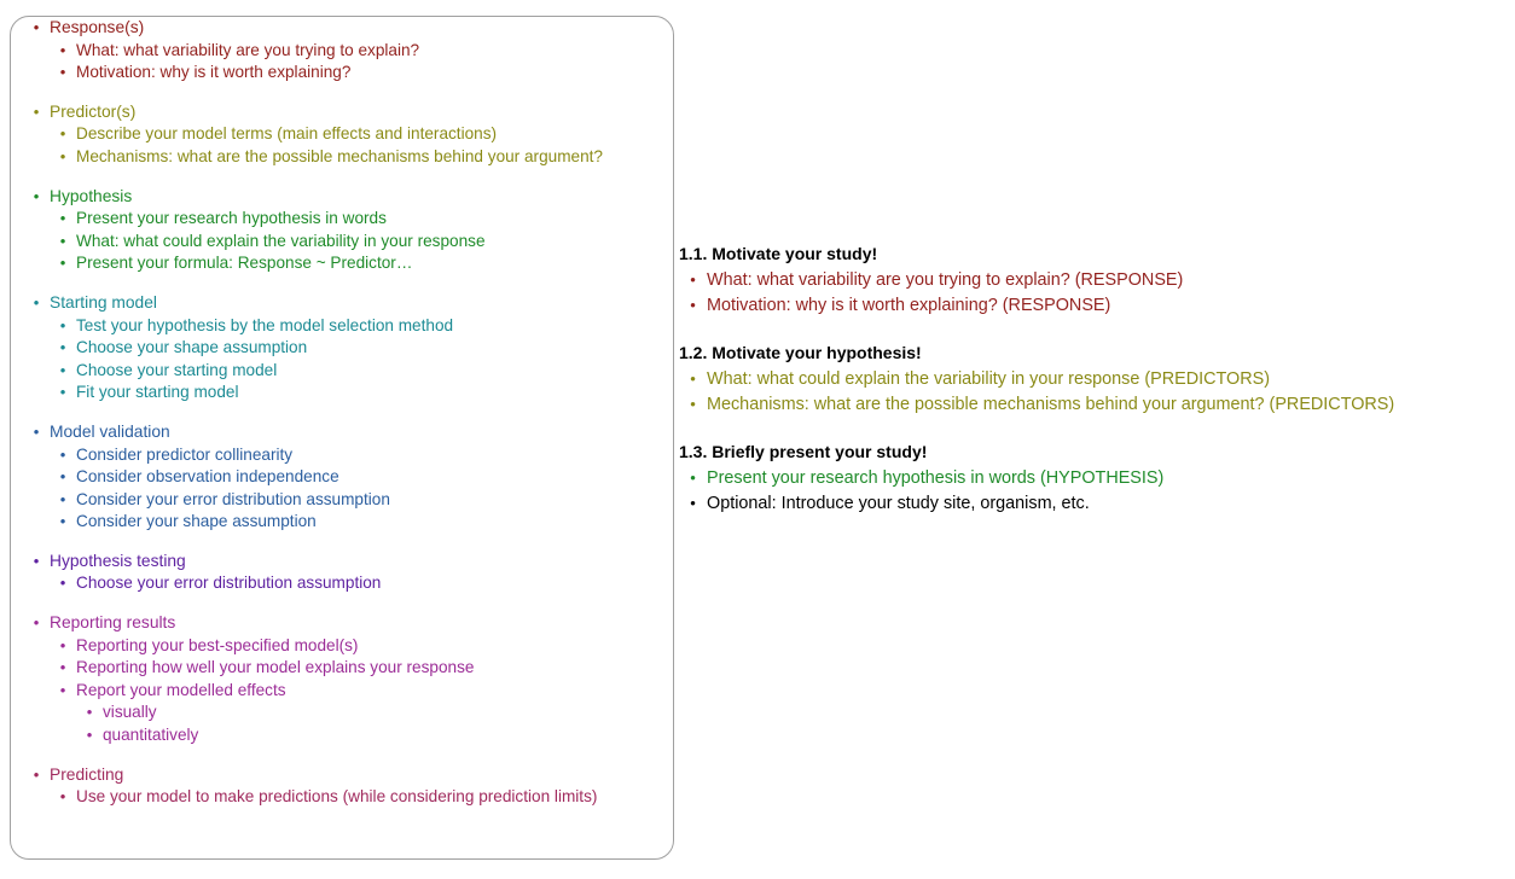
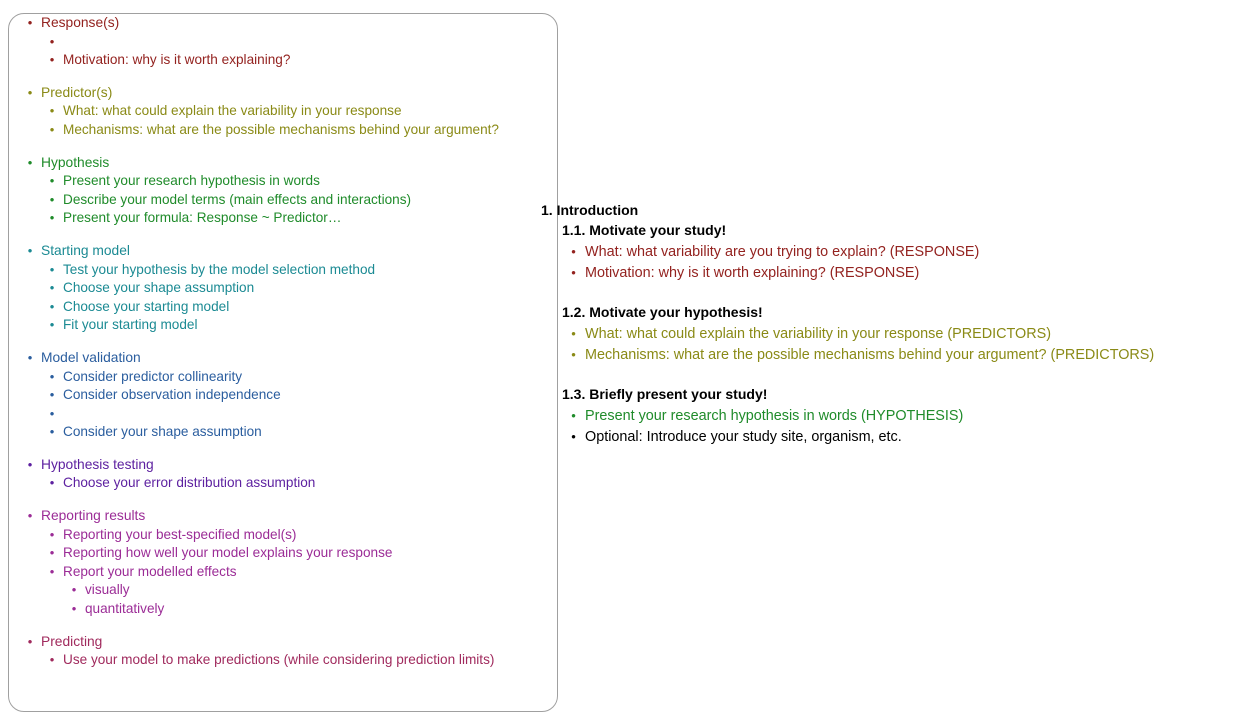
  •
  Response(s)
  •
- What: what variability are you trying to explain?
  •
  Motivation: why is it worth explaining?
  •
  Predictor(s)
  •
- Describe your model terms (main effects and interactions)
+ What: what could explain the variability in your response
  •
  Mechanisms: what are the possible mechanisms behind your argument?
  •
  Hypothesis
  •
  Present your research hypothesis in words
  •
- What: what could explain the variability in your response
+ Describe your model terms (main effects and interactions)
  •
  Present your formula: Response ~ Predictor…
  •
  Starting model
  •
  Test your hypothesis by the model selection method
  •
  Choose your shape assumption
  •
  Choose your starting model
  •
  Fit your starting model
  •
  Model validation
  •
  Consider predictor collinearity
  •
  Consider observation independence
  •
- Consider your error distribution assumption
  •
  Consider your shape assumption
  •
  Hypothesis testing
  •
  Choose your error distribution assumption
  •
  Reporting results
  •
  Reporting your best-specified model(s)
  •
  Reporting how well your model explains your response
  •
  Report your modelled effects
  •
  visually
  •
  quantitatively
  •
  Predicting
  •
  Use your model to make predictions (while considering prediction limits)
+ 1. Introduction
  1.1. Motivate your study!
  •
  What: what variability are you trying to explain? (RESPONSE)
  •
  Motivation: why is it worth explaining? (RESPONSE)
  1.2. Motivate your hypothesis!
  •
  What: what could explain the variability in your response (PREDICTORS)
  •
  Mechanisms: what are the possible mechanisms behind your argument? (PREDICTORS)
  1.3. Briefly present your study!
  •
  Present your research hypothesis in words (HYPOTHESIS)
  •
  Optional: Introduce your study site, organism, etc.
